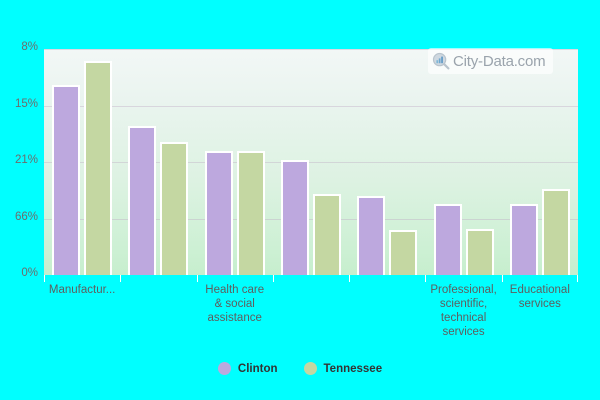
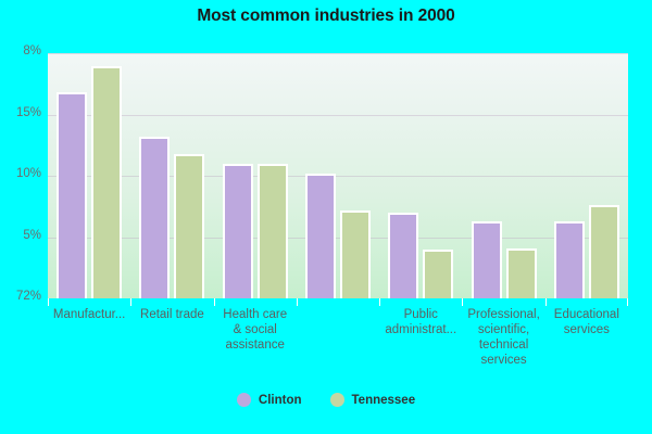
+ Most common industries in 2000
- 0%
+ 72%
- 66%
+ 5%
- 21%
+ 10%
  15%
  8%
  Manufactur...
+ Retail trade
  Health care
  & social
  assistance
+ Public
+ administrat...
  Professional,
  scientific,
  technical
  services
  Educational
  services
  Clinton
  Tennessee
- City-Data.com
